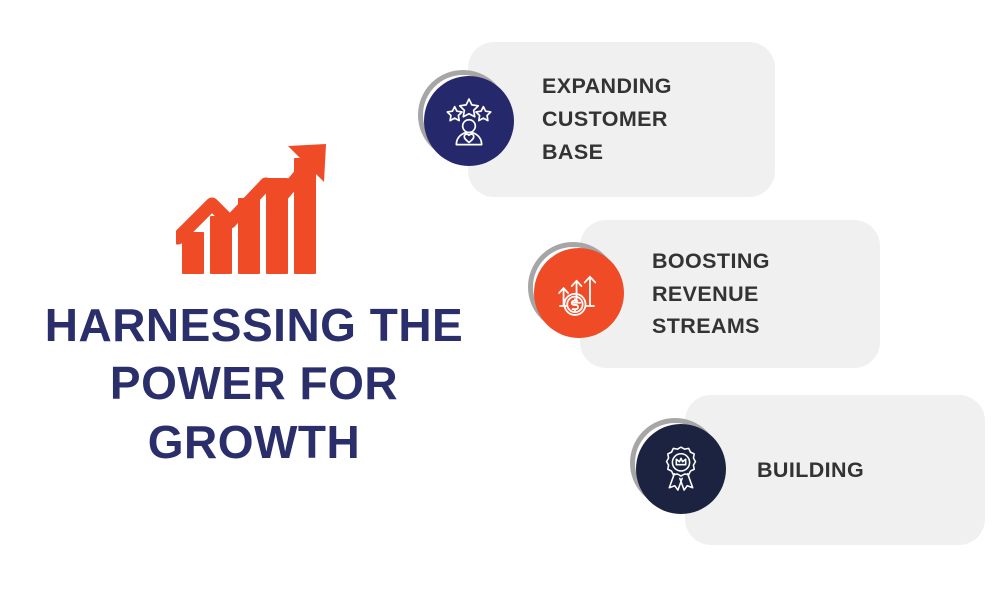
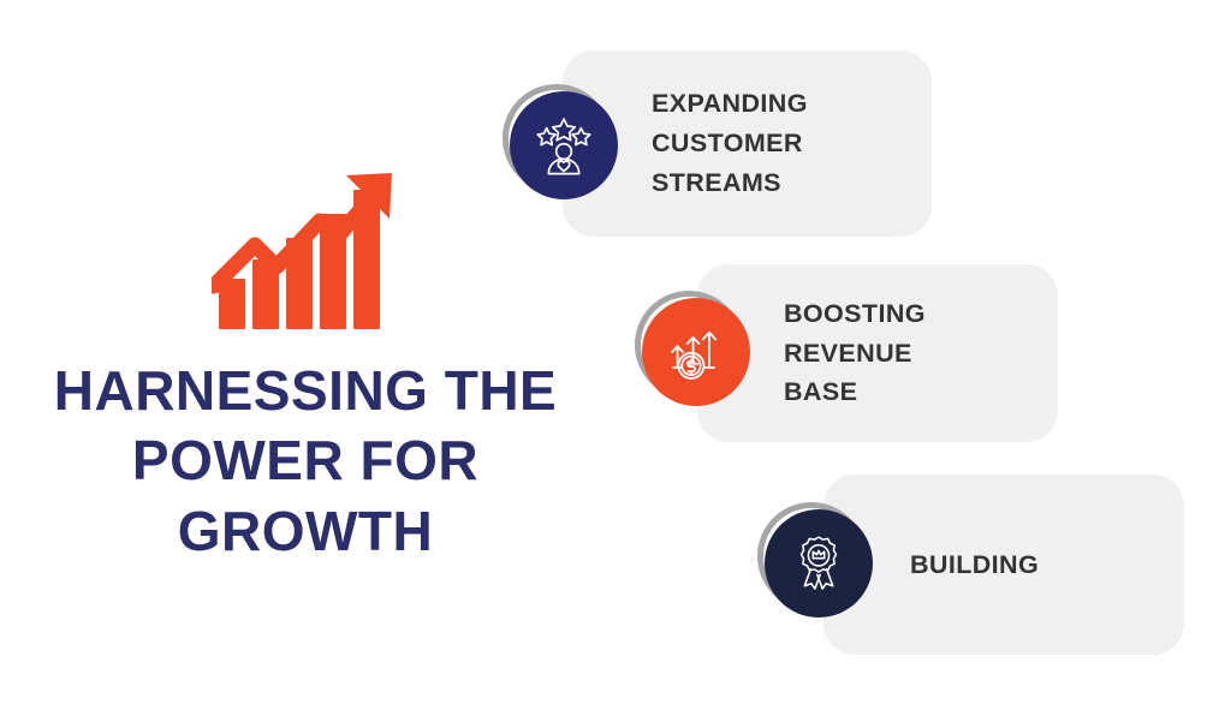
  HARNESSING THE
  POWER FOR
  GROWTH
  EXPANDING
  CUSTOMER
- BASE
+ STREAMS
  BOOSTING
  REVENUE
- STREAMS
+ BASE
  BUILDING
